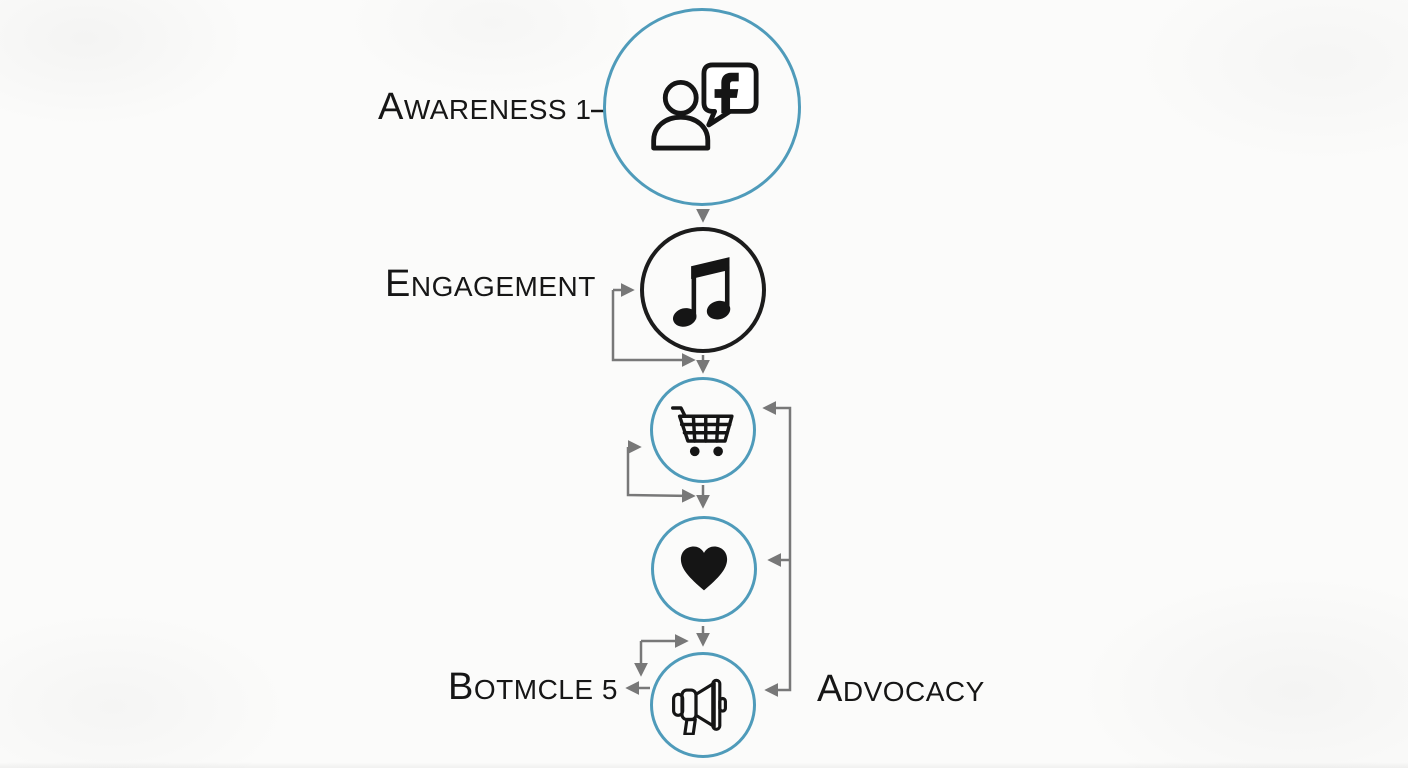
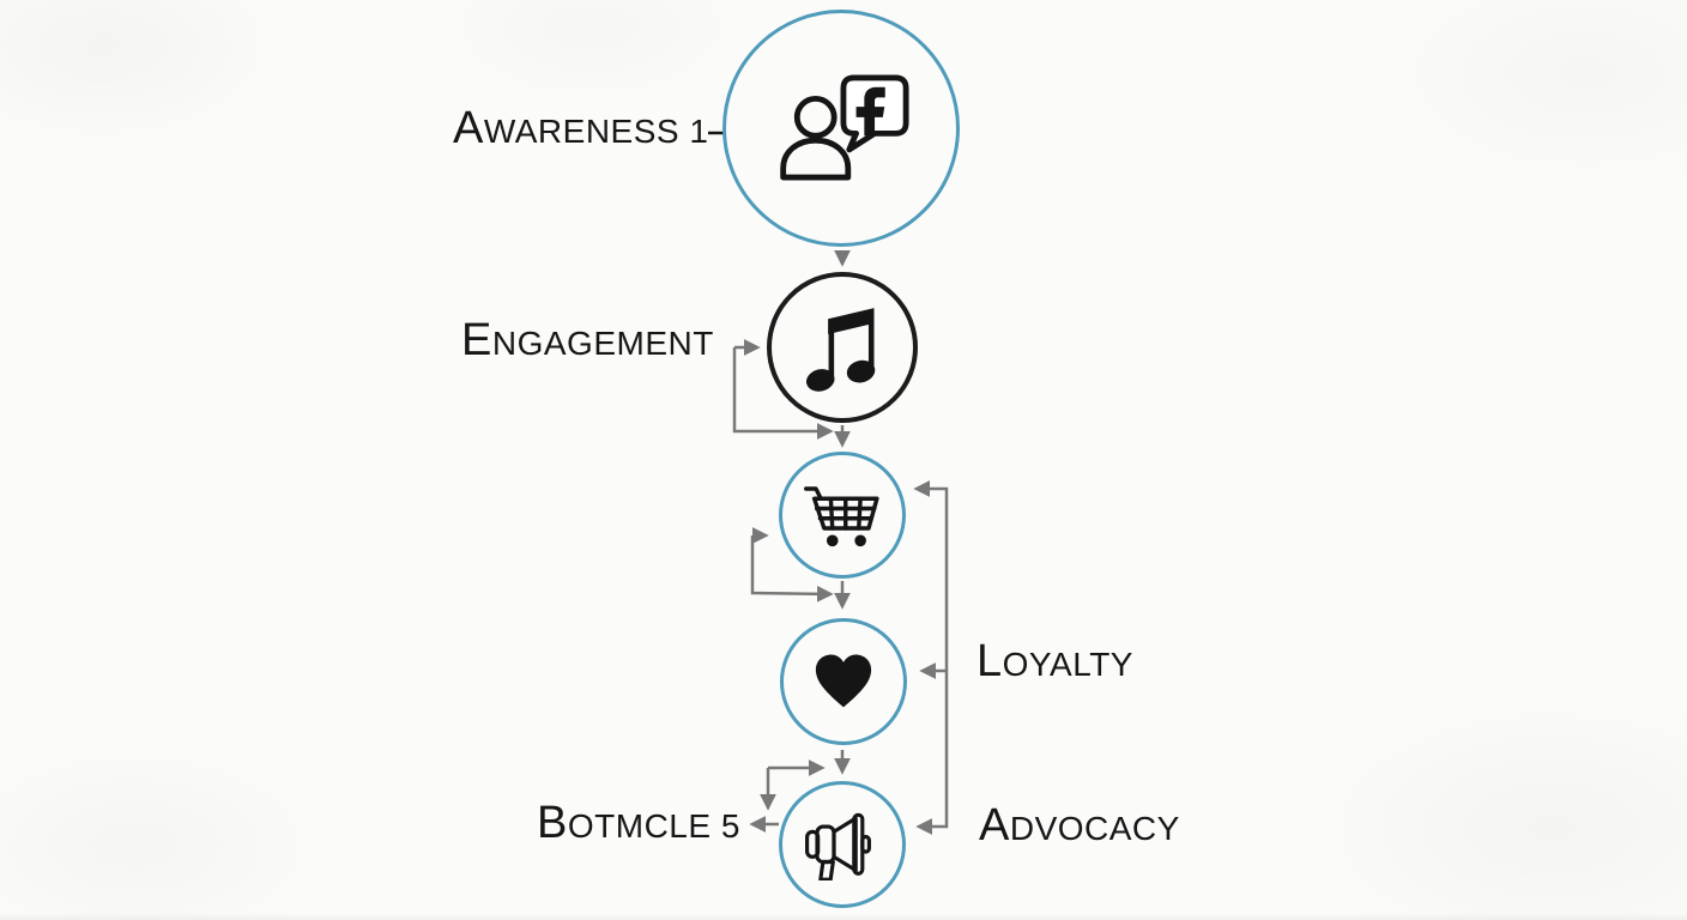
  AWARENESS 1
  ENGAGEMENT
+ LOYALTY
  BOTMCLE 5
  ADVOCACY
